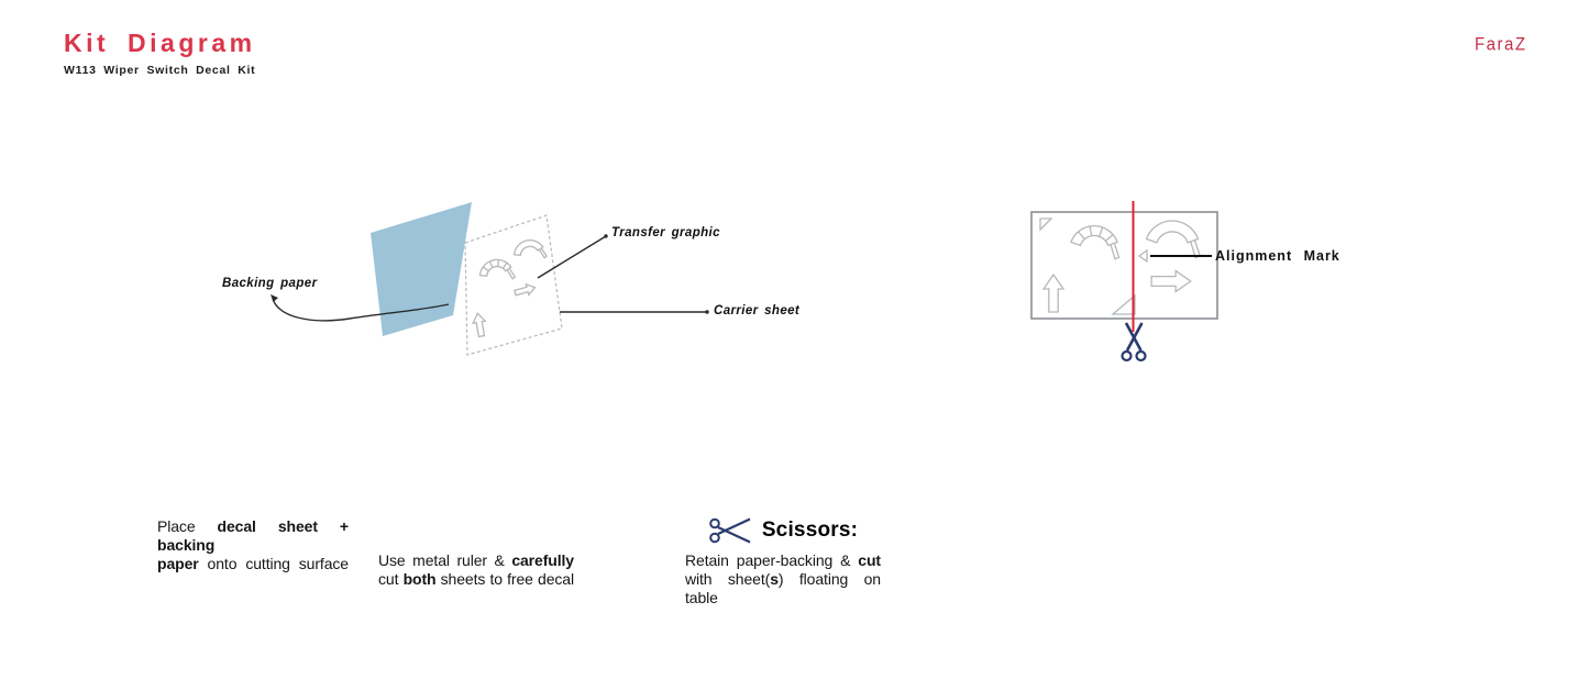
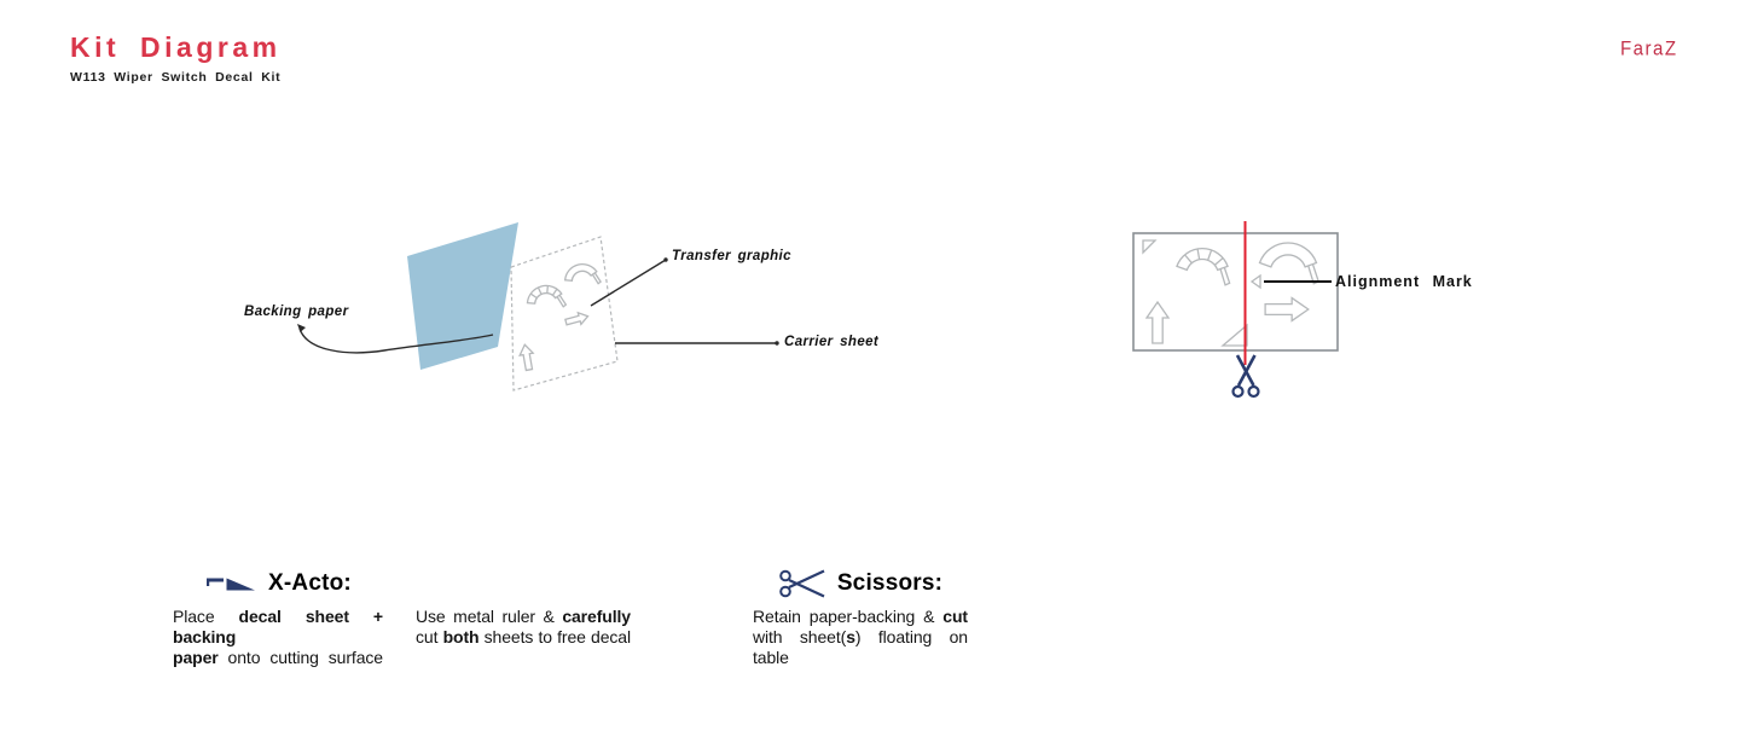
  Kit Diagram
  W113 Wiper Switch Decal Kit
  FaraZ
  Backing paper
  Transfer graphic
  Carrier sheet
  Alignment Mark
+ X-Acto:
  Place decal sheet + backing
  paper onto cutting surface
  Use metal ruler & carefully
  cut both sheets to free decal
  Scissors:
  Retain paper-backing & cut
  with sheet(s) floating on table
